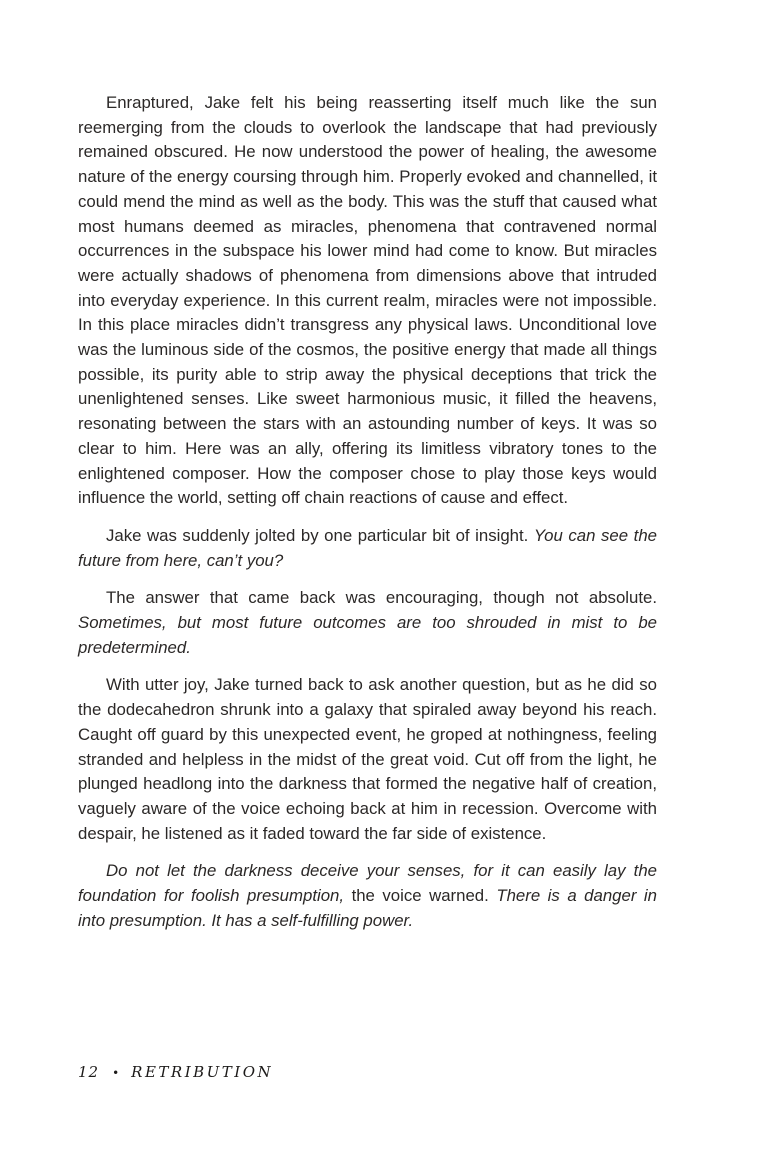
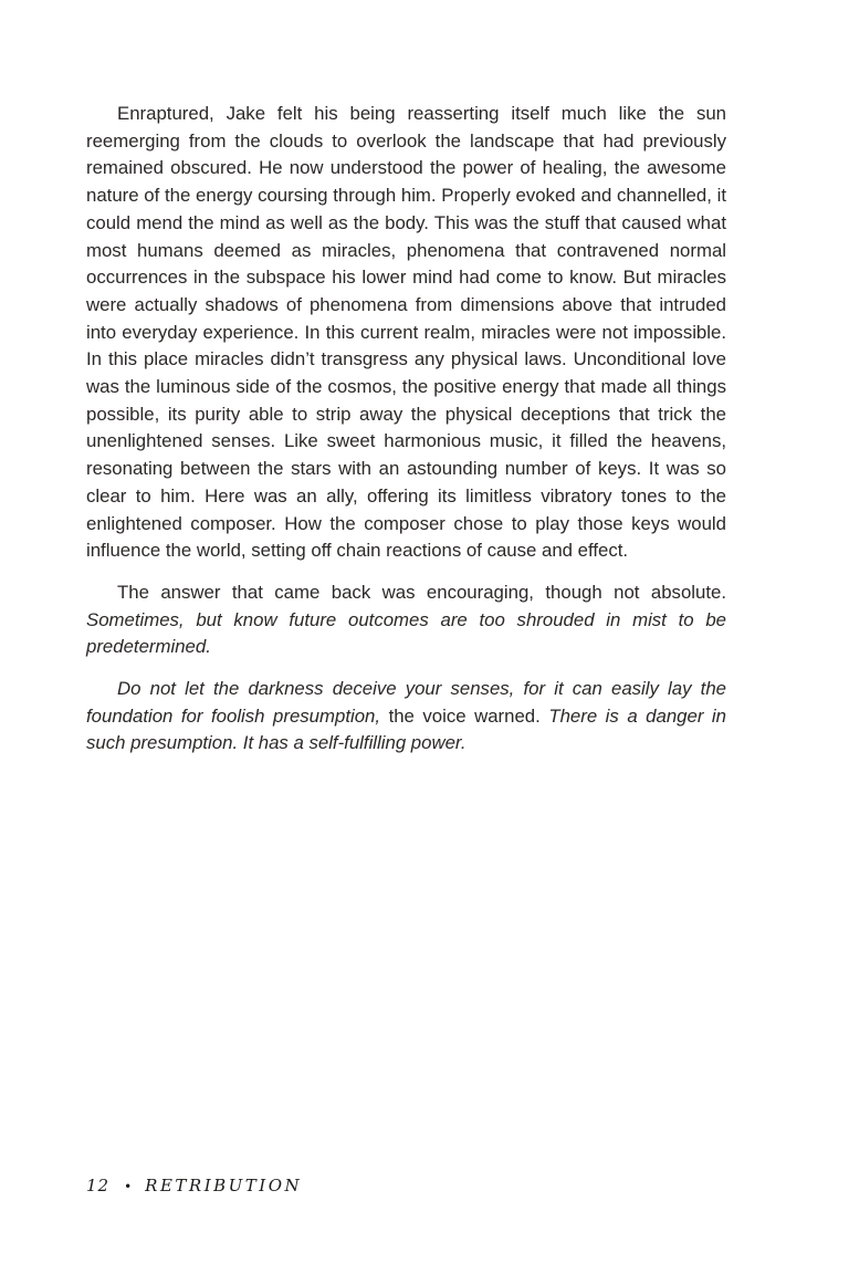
  Enraptured, Jake felt his being reasserting itself much like the sun reemerging from the clouds to overlook the landscape that had previously remained obscured. He now understood the power of healing, the awesome nature of the energy coursing through him. Properly evoked and channelled, it could mend the mind as well as the body. This was the stuff that caused what most humans deemed as miracles, phenomena that contravened normal occurrences in the subspace his lower mind had come to know. But miracles were actually shadows of phenomena from dimensions above that intruded into everyday experience. In this current realm, miracles were not impossible. In this place miracles didn’t transgress any physical laws. Unconditional love was the luminous side of the cosmos, the positive energy that made all things possible, its purity able to strip away the physical deceptions that trick the unenlightened senses. Like sweet harmonious music, it filled the heavens, resonating between the stars with an astounding number of keys. It was so clear to him. Here was an ally, offering its limitless vibratory tones to the enlightened composer. How the composer chose to play those keys would influence the world, setting off chain reactions of cause and effect.
- Jake was suddenly jolted by one particular bit of insight. You can see the future from here, can’t you?
- The answer that came back was encouraging, though not absolute. Sometimes, but most future outcomes are too shrouded in mist to be predetermined.
+ The answer that came back was encouraging, though not absolute. Sometimes, but know future outcomes are too shrouded in mist to be predetermined.
- With utter joy, Jake turned back to ask another question, but as he did so the dodecahedron shrunk into a galaxy that spiraled away beyond his reach. Caught off guard by this unexpected event, he groped at nothingness, feeling stranded and helpless in the midst of the great void. Cut off from the light, he plunged headlong into the darkness that formed the negative half of creation, vaguely aware of the voice echoing back at him in recession. Overcome with despair, he listened as it faded toward the far side of existence.
- Do not let the darkness deceive your senses, for it can easily lay the foundation for foolish presumption, the voice warned. There is a danger in into presumption. It has a self-fulfilling power.
+ Do not let the darkness deceive your senses, for it can easily lay the foundation for foolish presumption, the voice warned. There is a danger in such presumption. It has a self-fulfilling power.
  12
  •
  RETRIBUTION
